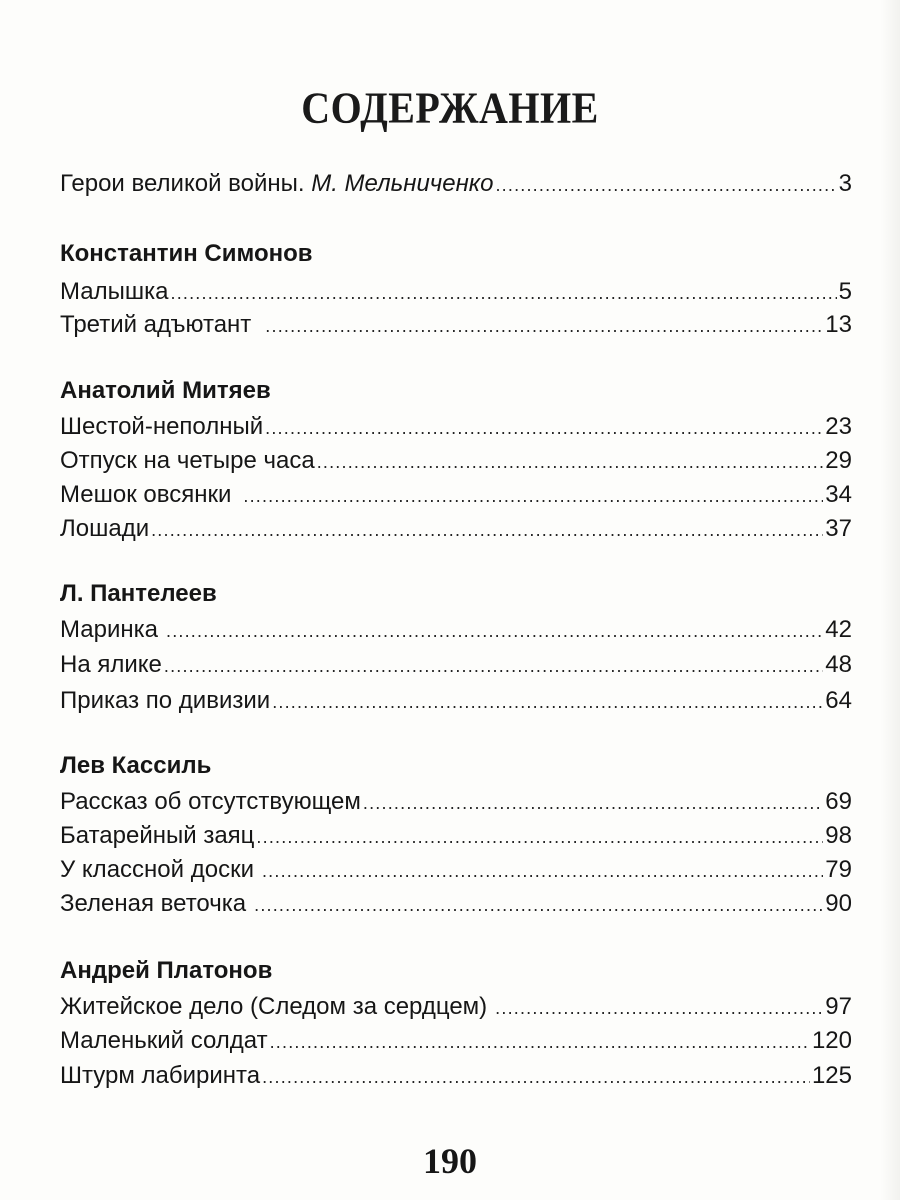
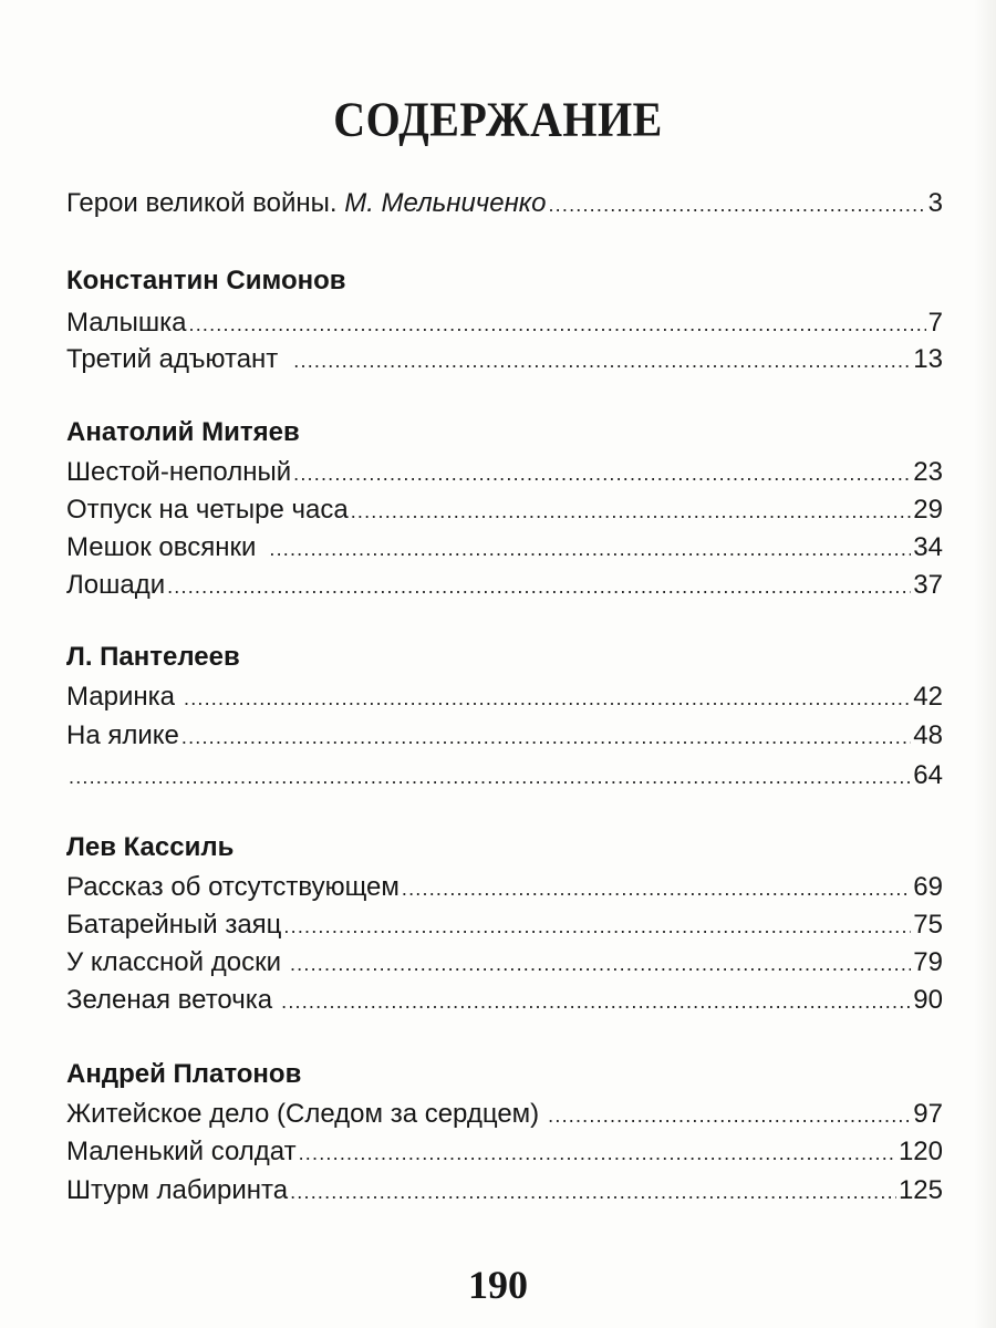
  СОДЕРЖАНИЕ
  Герои великой войны. М. Мельниченко
  3
  Константин Симонов
  Малышка
- 5
+ 7
  Третий адъютант
  13
  Анатолий Митяев
  Шестой-неполный
  23
  Отпуск на четыре часа
  29
  Мешок овсянки
  34
  Лошади
  37
  Л. Пантелеев
  Маринка
  42
  На ялике
  48
- Приказ по дивизии
  64
  Лев Кассиль
  Рассказ об отсутствующем
  69
  Батарейный заяц
- 98
+ 75
  У классной доски
  79
  Зеленая веточка
  90
  Андрей Платонов
  Житейское дело (Следом за сердцем)
  97
  Маленький солдат
  120
  Штурм лабиринта
  125
  190
